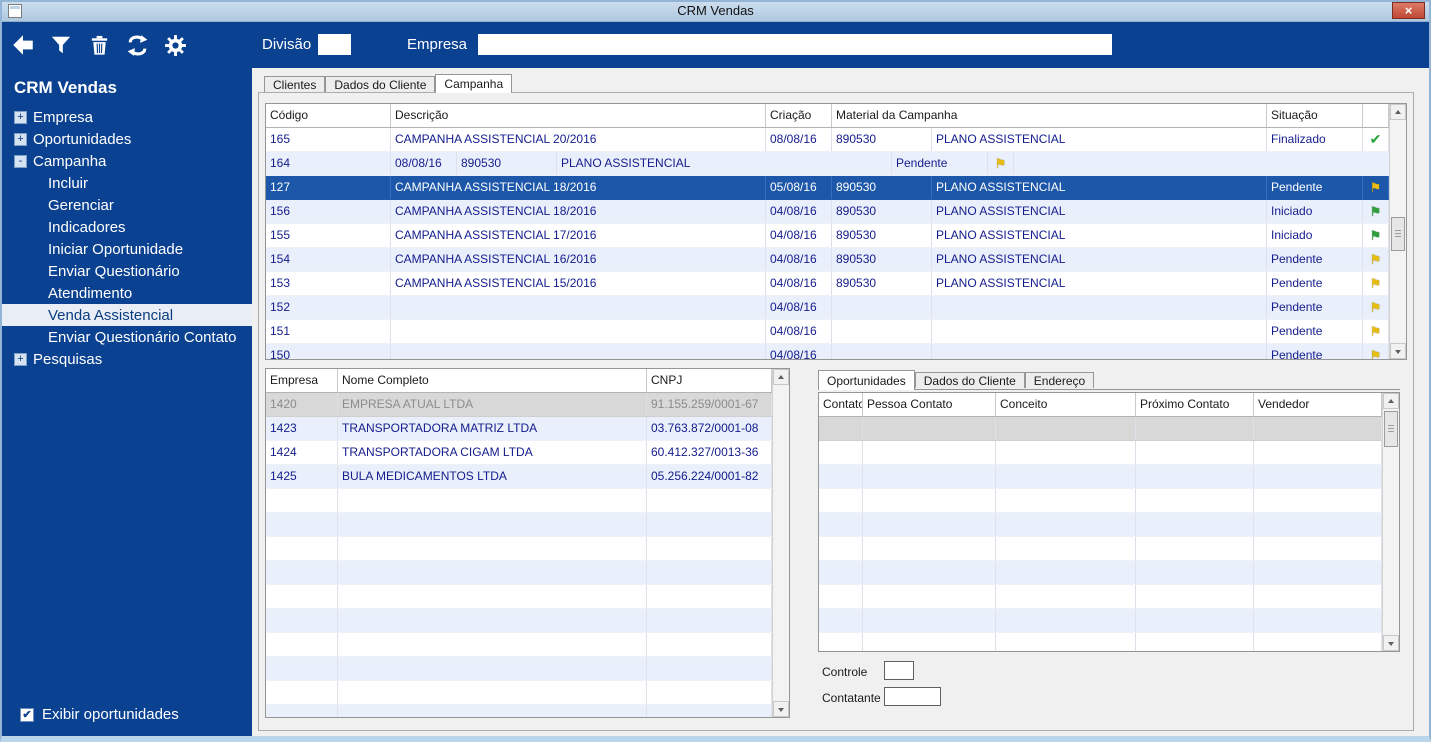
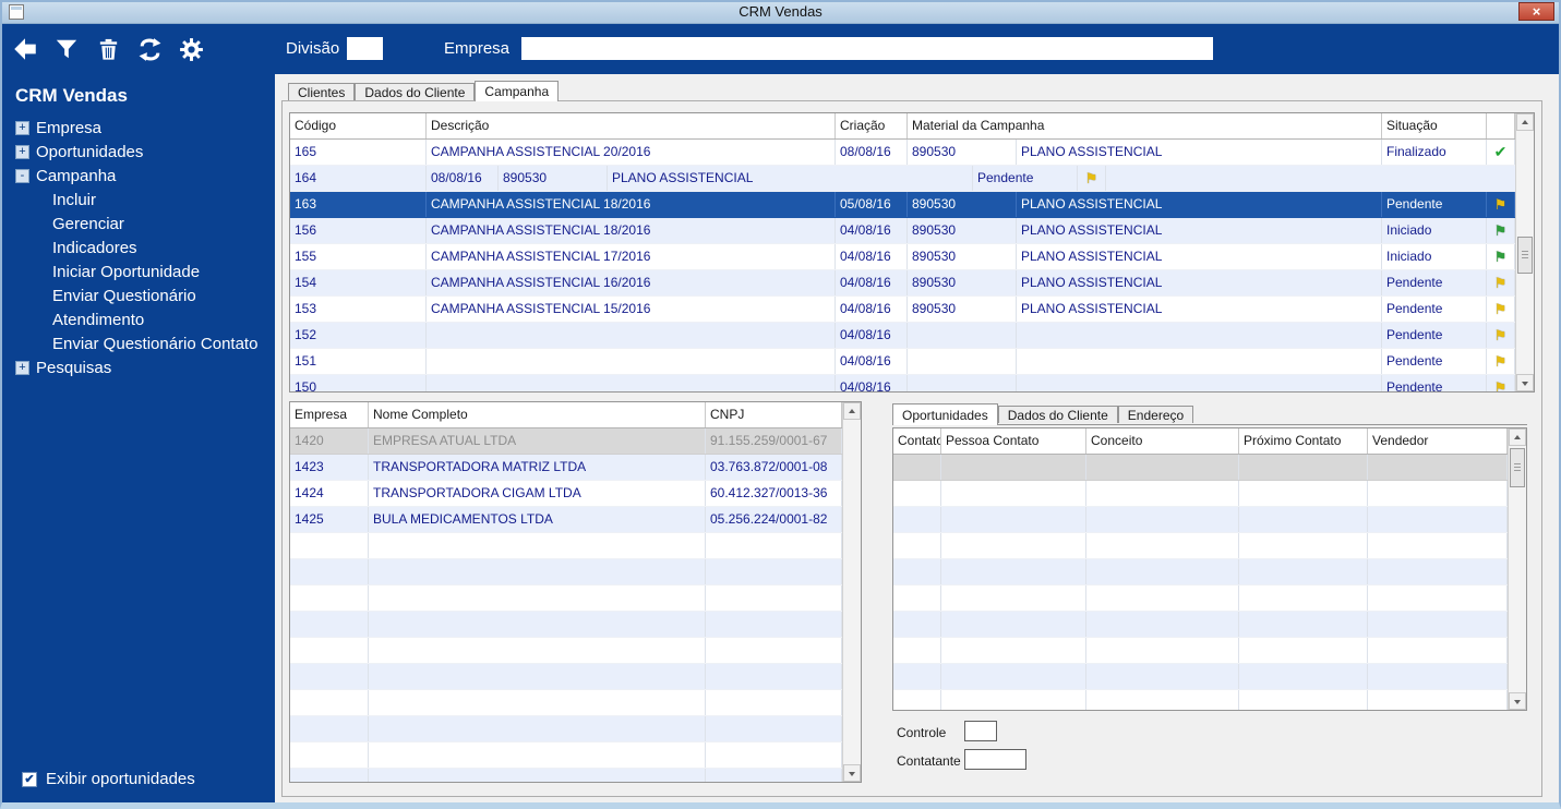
  CRM Vendas
  ×
  Divisão
  Empresa
  CRM Vendas
  +
  Empresa
  +
  Oportunidades
  -
  Campanha
  Incluir
  Gerenciar
  Indicadores
  Iniciar Oportunidade
  Enviar Questionário
  Atendimento
- Venda Assistencial
  Enviar Questionário Contato
  +
  Pesquisas
  ✔
  Exibir oportunidades
  Clientes
  Dados do Cliente
  Campanha
  Código
  Descrição
  Criação
  Material da Campanha
  Situação
  165
  CAMPANHA ASSISTENCIAL 20/2016
  08/08/16
  890530
  PLANO ASSISTENCIAL
  Finalizado
  ✔
  164
  08/08/16
  890530
  PLANO ASSISTENCIAL
  Pendente
  ⚑
- 127
+ 163
  CAMPANHA ASSISTENCIAL 18/2016
  05/08/16
  890530
  PLANO ASSISTENCIAL
  Pendente
  ⚑
  156
  CAMPANHA ASSISTENCIAL 18/2016
  04/08/16
  890530
  PLANO ASSISTENCIAL
  Iniciado
  ⚑
  155
  CAMPANHA ASSISTENCIAL 17/2016
  04/08/16
  890530
  PLANO ASSISTENCIAL
  Iniciado
  ⚑
  154
  CAMPANHA ASSISTENCIAL 16/2016
  04/08/16
  890530
  PLANO ASSISTENCIAL
  Pendente
  ⚑
  153
  CAMPANHA ASSISTENCIAL 15/2016
  04/08/16
  890530
  PLANO ASSISTENCIAL
  Pendente
  ⚑
  152
  04/08/16
  Pendente
  ⚑
  151
  04/08/16
  Pendente
  ⚑
  150
  04/08/16
  Pendente
  ⚑
  Empresa
  Nome Completo
  CNPJ
  1420
  EMPRESA ATUAL LTDA
  91.155.259/0001-67
  1423
  TRANSPORTADORA MATRIZ LTDA
  03.763.872/0001-08
  1424
  TRANSPORTADORA CIGAM LTDA
  60.412.327/0013-36
  1425
  BULA MEDICAMENTOS LTDA
  05.256.224/0001-82
  Oportunidades
  Dados do Cliente
  Endereço
  Contato
  Pessoa Contato
  Conceito
  Próximo Contato
  Vendedor
  Controle
  Contatante
